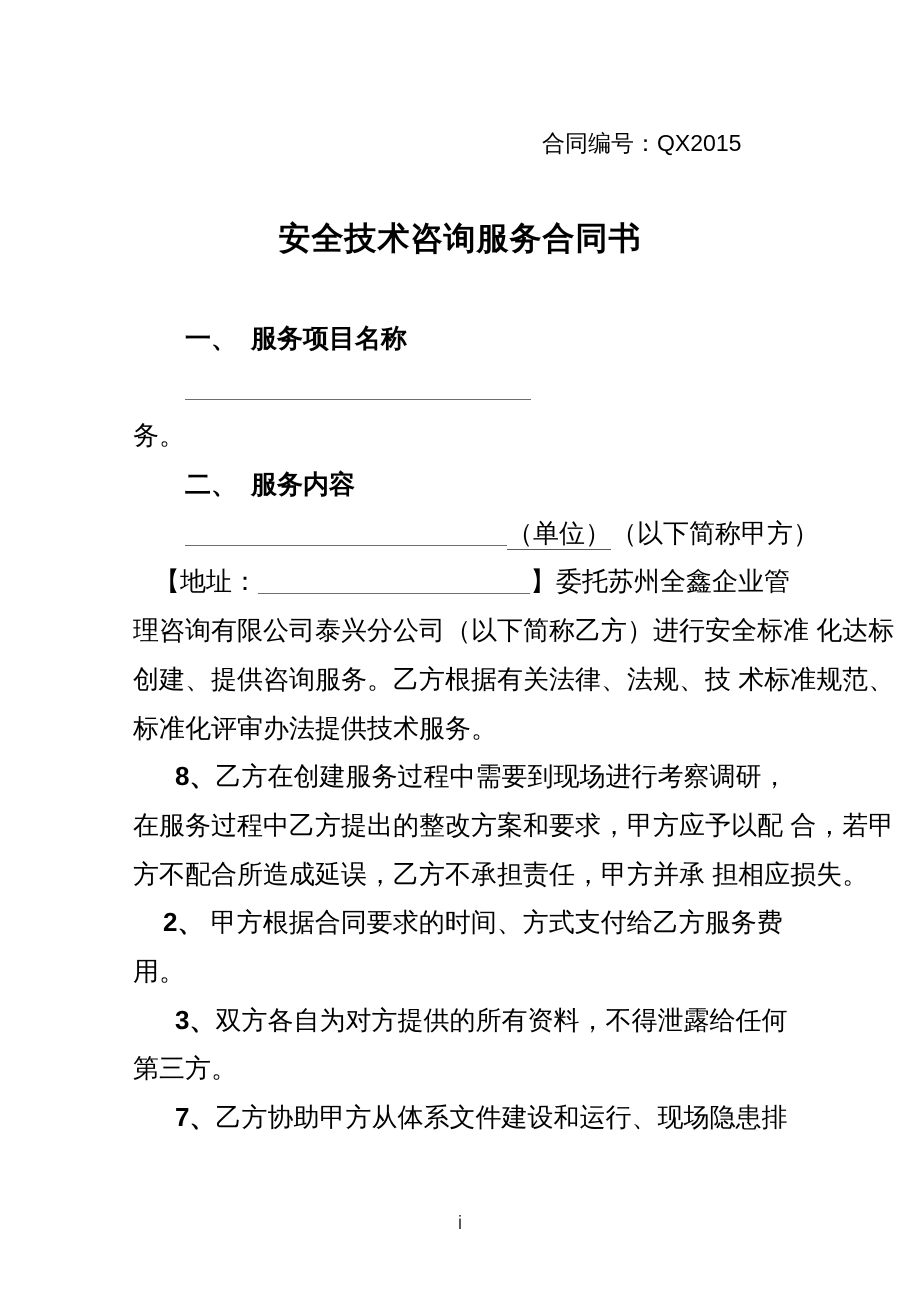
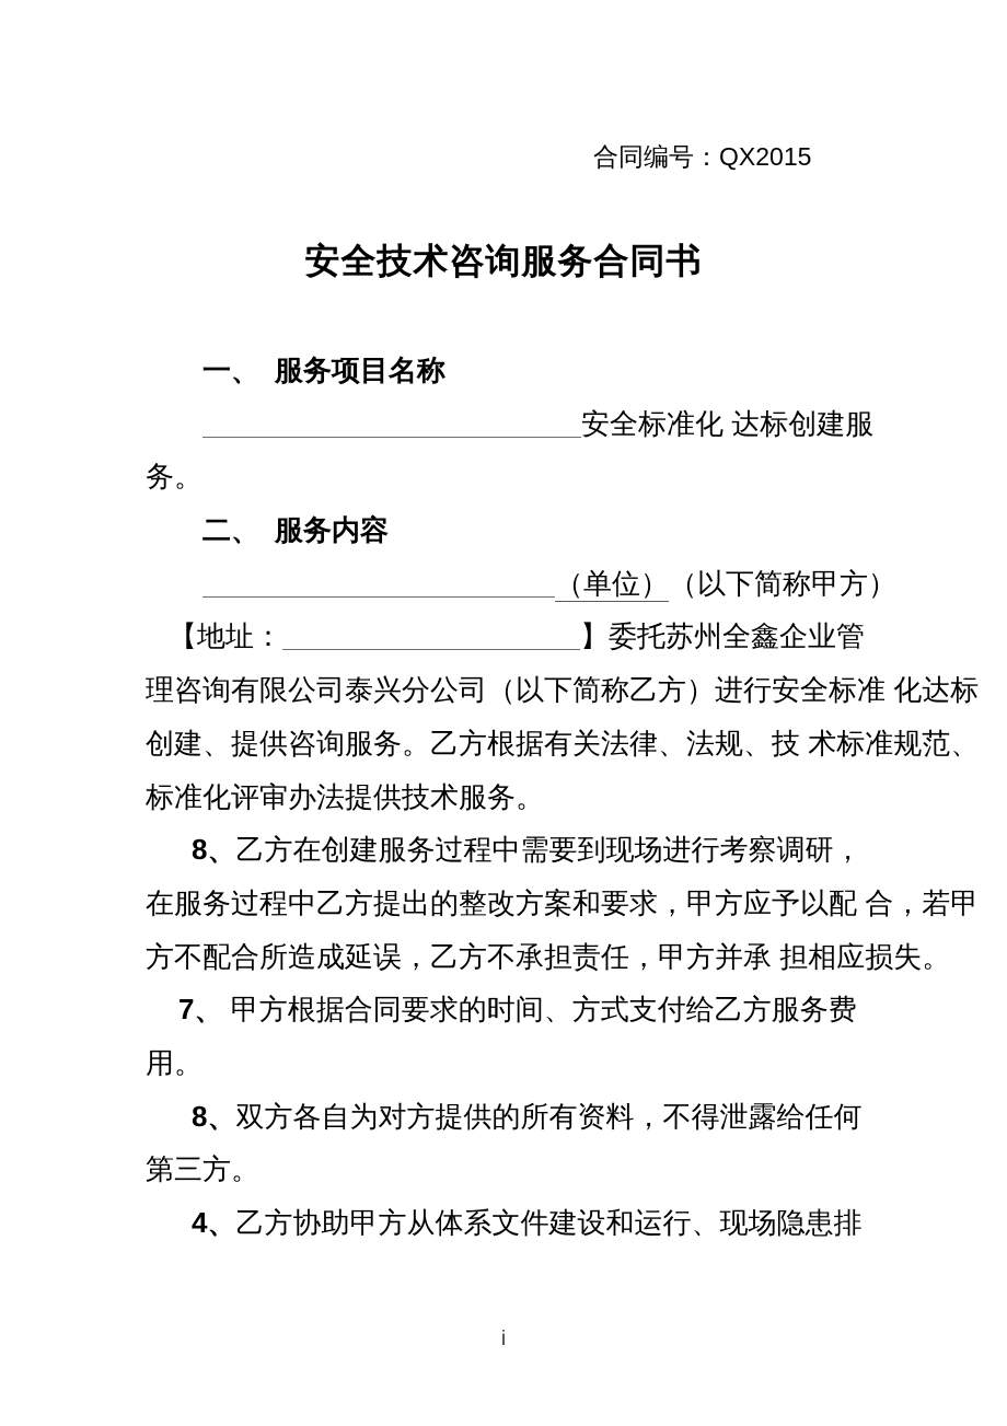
  合同编号：QX2015
  安全技术咨询服务合同书
  一、 服务项目名称
+ 安全标准化 达标创建服
  务。
  二、 服务内容
  （单位）（以下简称甲方）
  【地址： 】委托苏州全鑫企业管
  理咨询有限公司泰兴分公司（以下简称乙方）进行安全标准 化达标
  创建、提供咨询服务。乙方根据有关法律、法规、技 术标准规范、
  标准化评审办法提供技术服务。
  8、乙方在创建服务过程中需要到现场进行考察调研，
  在服务过程中乙方提出的整改方案和要求，甲方应予以配 合，若甲
  方不配合所造成延误，乙方不承担责任，甲方并承 担相应损失。
- 2、 甲方根据合同要求的时间、方式支付给乙方服务费
+ 7、 甲方根据合同要求的时间、方式支付给乙方服务费
  用。
- 3、双方各自为对方提供的所有资料，不得泄露给任何
+ 8、双方各自为对方提供的所有资料，不得泄露给任何
  第三方。
- 7、乙方协助甲方从体系文件建设和运行、现场隐患排
+ 4、乙方协助甲方从体系文件建设和运行、现场隐患排
  i
